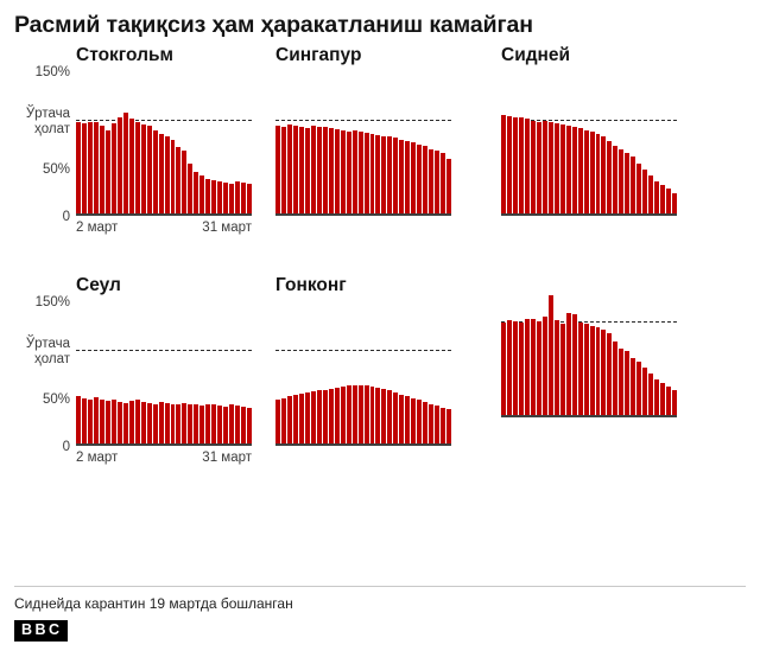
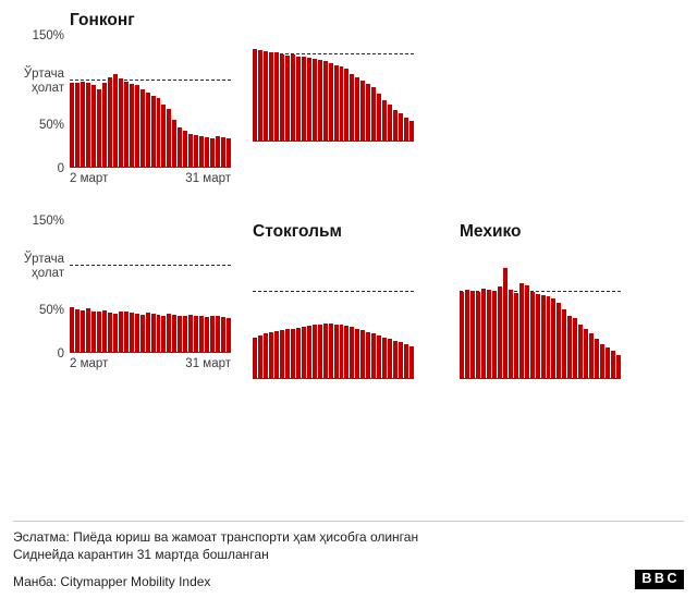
- Расмий тақиқсиз ҳам ҳаракатланиш камайган
- Стокгольм
+ Гонконг
  150%
  Ўртача
  ҳолат
  50%
  0
  2 март
  31 март
- Сингапур
- Сидней
- Сеул
  150%
  Ўртача
  ҳолат
  50%
  0
  2 март
  31 март
- Гонконг
+ Стокгольм
+ Мехико
+ Эслатма: Пиёда юриш ва жамоат транспорти ҳам ҳисобга олинган
- Сиднейда карантин 19 мартда бошланган
+ Сиднейда карантин 31 мартда бошланган
+ Манба: Citymapper Mobility Index
  BBC
